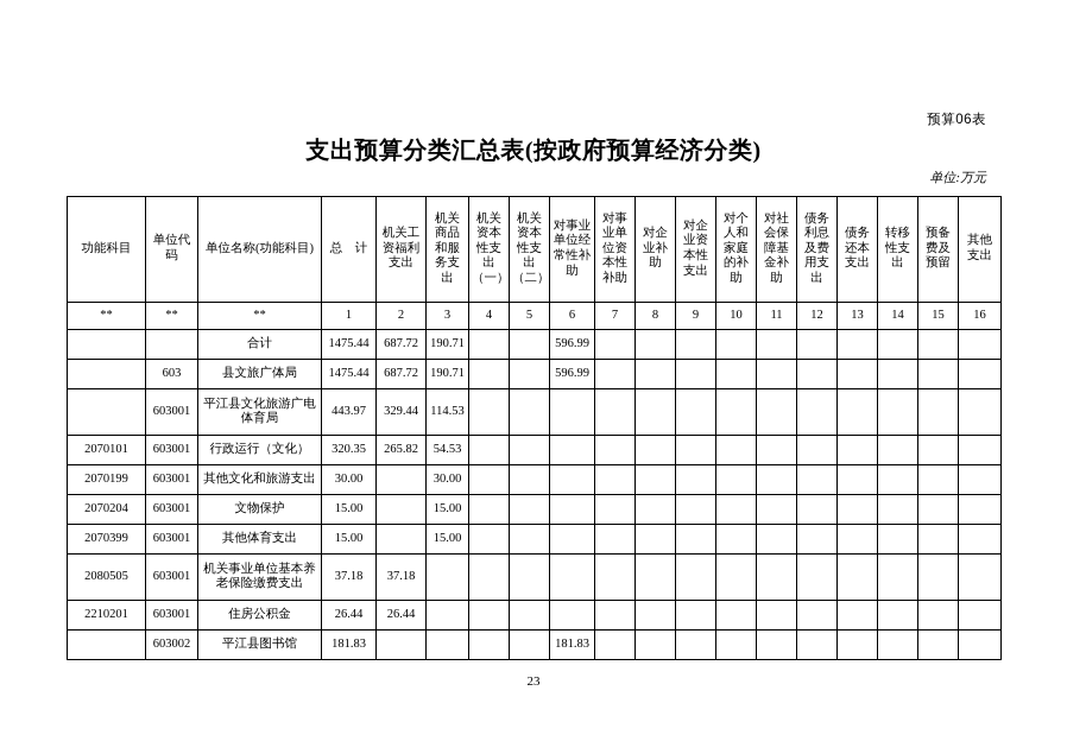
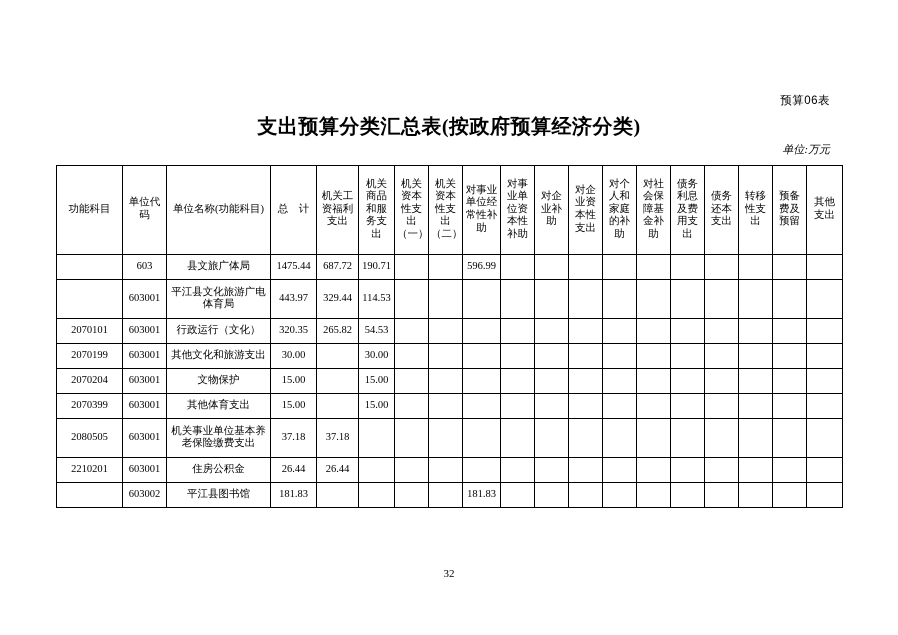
  预算06表
  支出预算分类汇总表(按政府预算经济分类)
  单位:万元
  功能科目	单位代码	单位名称(功能科目)	总 计	机关工资福利支出	机关商品和服务支出	机关资本性支出（一）	机关资本性支出（二）	对事业单位经常性补助	对事业单位资本性补助	对企业补助	对企业资本性支出	对个人和家庭的补助	对社会保障基金补助	债务利息及费用支出	债务还本支出	转移性支出	预备费及预留	其他支出
- **	**	**	1	2	3	4	5	6	7	8	9	10	11	12	13	14	15	16
- 		合计	1475.44	687.72	190.71			596.99
  	603	县文旅广体局	1475.44	687.72	190.71			596.99
  	603001	平江县文化旅游广电体育局	443.97	329.44	114.53
  2070101	603001	行政运行（文化）	320.35	265.82	54.53
  2070199	603001	其他文化和旅游支出	30.00		30.00
  2070204	603001	文物保护	15.00		15.00
  2070399	603001	其他体育支出	15.00		15.00
  2080505	603001	机关事业单位基本养老保险缴费支出	37.18	37.18
  2210201	603001	住房公积金	26.44	26.44
  	603002	平江县图书馆	181.83					181.83
- 23
+ 32
